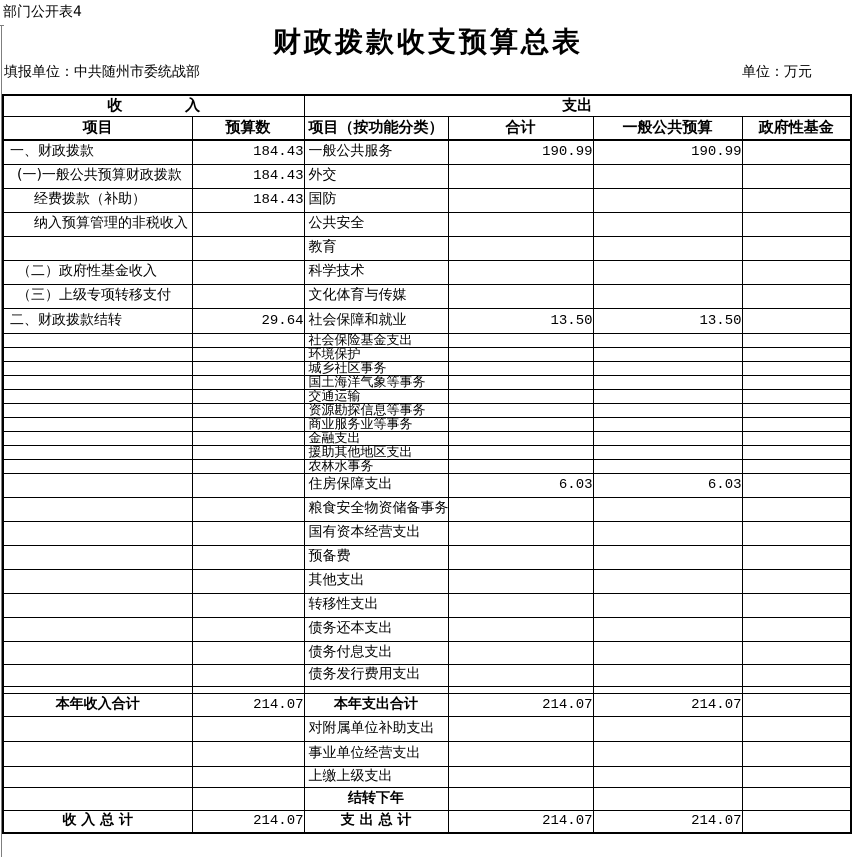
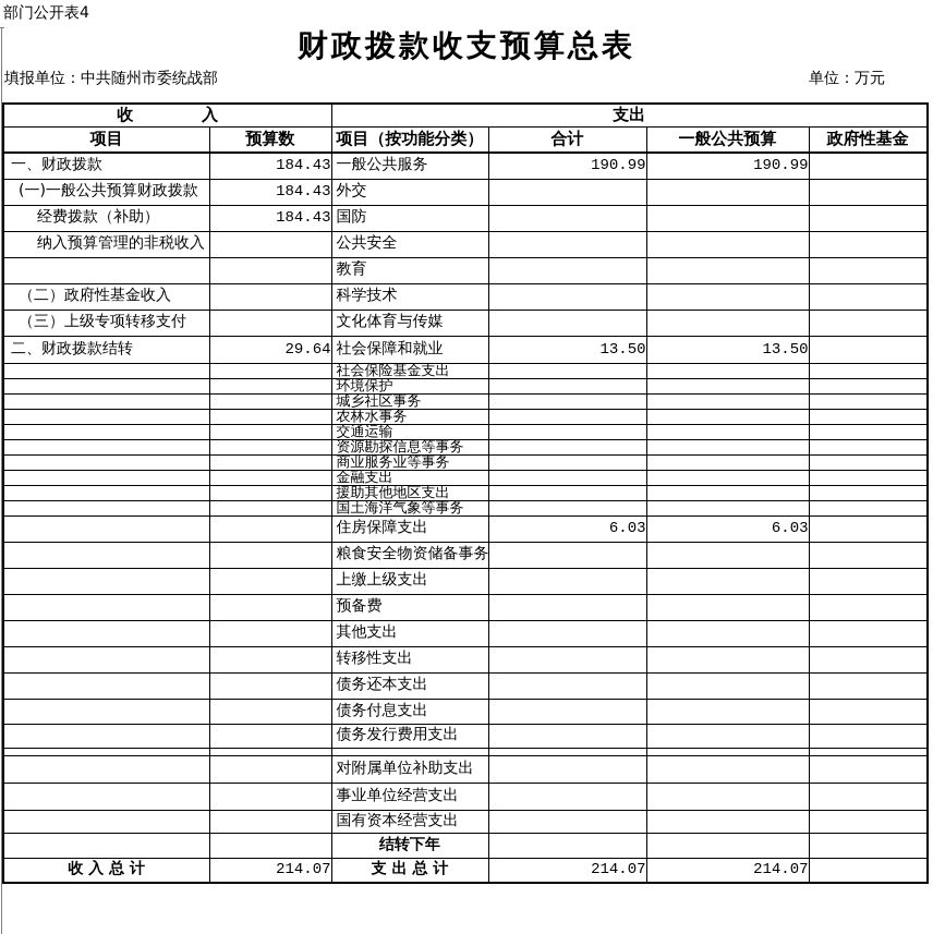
  部门公开表4
  财政拨款收支预算总表
  填报单位：中共随州市委统战部
  单位：万元
  收 入	支出
  项目	预算数	项目（按功能分类）	合计	一般公共预算	政府性基金
  一、财政拨款	184.43	一般公共服务	190.99	190.99
  (一)一般公共预算财政拨款	184.43	外交
  经费拨款（补助）	184.43	国防
  纳入预算管理的非税收入		公共安全
  		教育
  （二）政府性基金收入		科学技术
  （三）上级专项转移支付		文化体育与传媒
  二、财政拨款结转	29.64	社会保障和就业	13.50	13.50
  		社会保险基金支出
  		环境保护
  		城乡社区事务
- 		国土海洋气象等事务
+ 		农林水事务
  		交通运输
  		资源勘探信息等事务
  		商业服务业等事务
  		金融支出
  		援助其他地区支出
- 		农林水事务
+ 		国土海洋气象等事务
  		住房保障支出	6.03	6.03
  		粮食安全物资储备事务
- 		国有资本经营支出
+ 		上缴上级支出
  		预备费
  		其他支出
  		转移性支出
  		债务还本支出
  		债务付息支出
  		债务发行费用支出
- 本年收入合计	214.07	本年支出合计	214.07	214.07
  		对附属单位补助支出
  		事业单位经营支出
- 		上缴上级支出
+ 		国有资本经营支出
  		结转下年
  收 入 总 计	214.07	支 出 总 计	214.07	214.07
